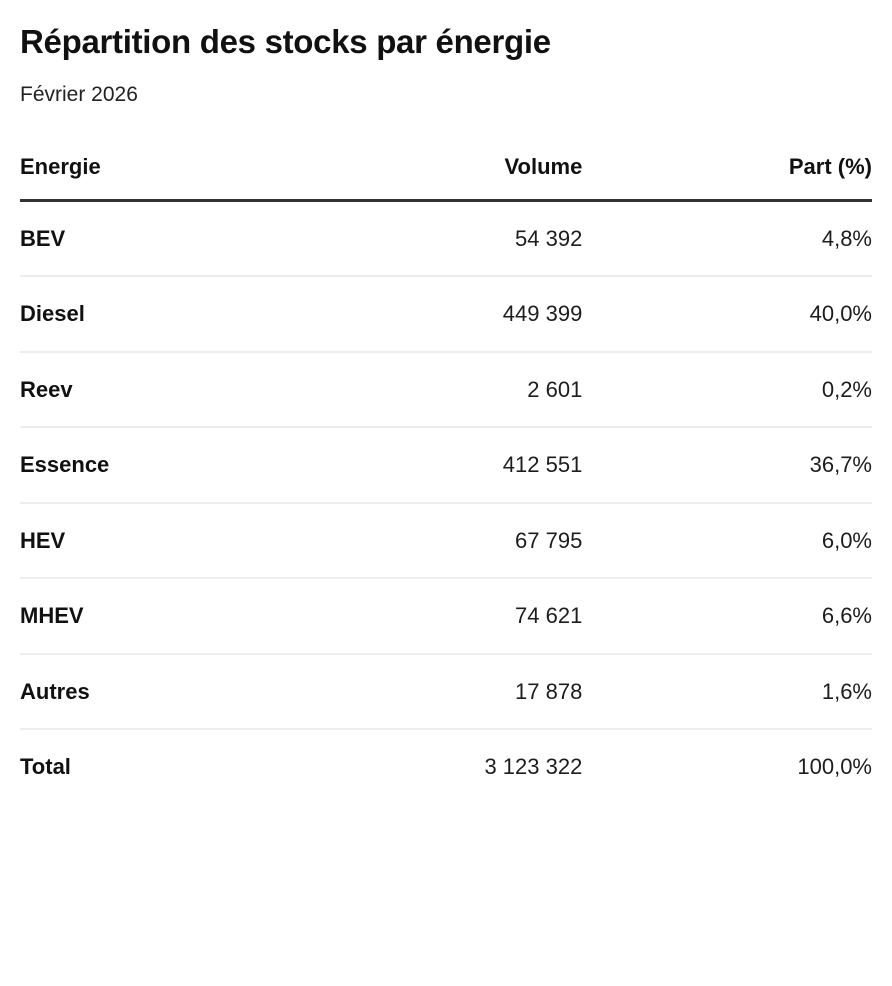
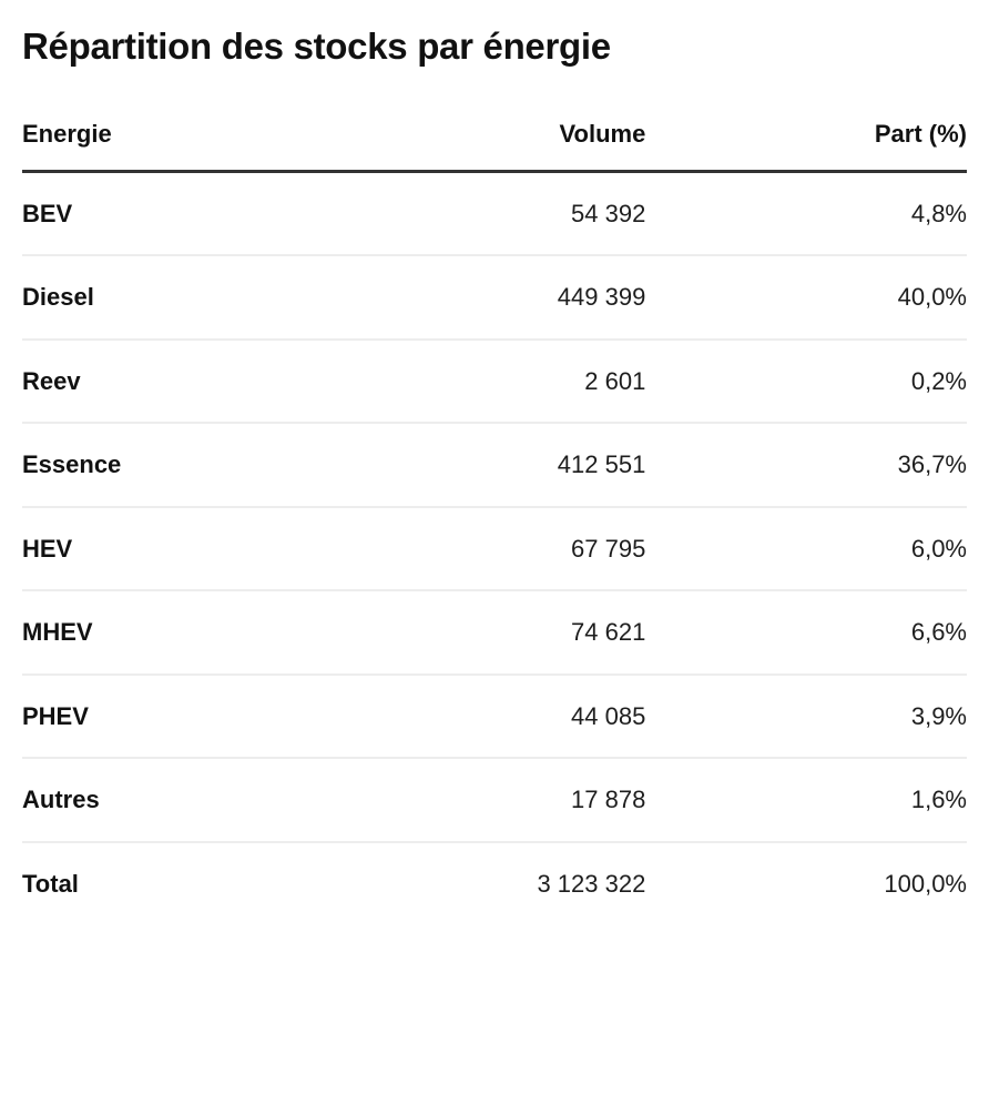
  Répartition des stocks par énergie
- Février 2026
  Energie	Volume	Part (%)
  BEV	54 392	4,8%
  Diesel	449 399	40,0%
  Reev	2 601	0,2%
  Essence	412 551	36,7%
  HEV	67 795	6,0%
  MHEV	74 621	6,6%
+ PHEV	44 085	3,9%
  Autres	17 878	1,6%
  Total	3 123 322	100,0%
